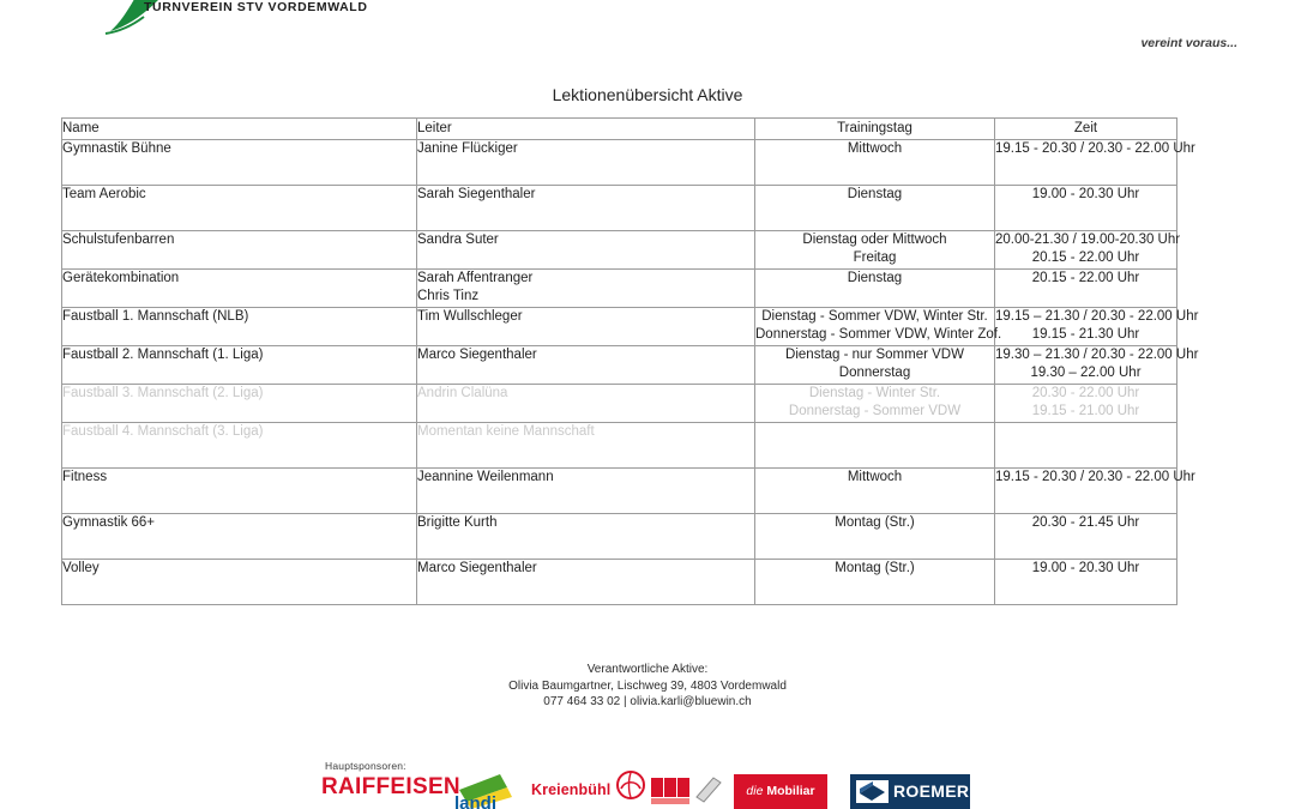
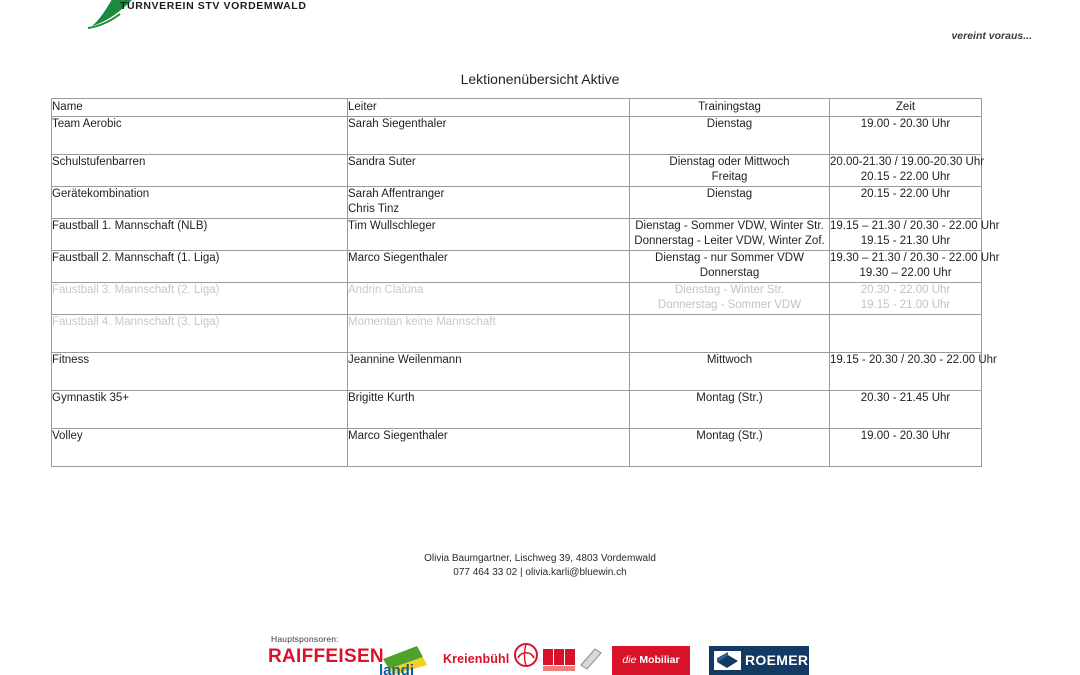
  TURNVEREIN STV VORDEMWALD
  vereint voraus...
  Lektionenübersicht Aktive
  Name	Leiter	Trainingstag	Zeit
- Gymnastik Bühne	Janine Flückiger	Mittwoch	19.15 - 20.30 / 20.30 - 22.00 Uhr
  Team Aerobic	Sarah Siegenthaler	Dienstag	19.00 - 20.30 Uhr
  Schulstufenbarren	Sandra Suter	Dienstag oder MittwochFreitag	20.00-21.30 / 19.00-20.30 Uhr20.15 - 22.00 Uhr
  Gerätekombination	Sarah AffentrangerChris Tinz	Dienstag	20.15 - 22.00 Uhr
- Faustball 1. Mannschaft (NLB)	Tim Wullschleger	Dienstag - Sommer VDW, Winter Str.Donnerstag - Sommer VDW, Winter Zof.	19.15 – 21.30 / 20.30 - 22.00 Uhr19.15 - 21.30 Uhr
+ Faustball 1. Mannschaft (NLB)	Tim Wullschleger	Dienstag - Sommer VDW, Winter Str.Donnerstag - Leiter VDW, Winter Zof.	19.15 – 21.30 / 20.30 - 22.00 Uhr19.15 - 21.30 Uhr
  Faustball 2. Mannschaft (1. Liga)	Marco Siegenthaler	Dienstag - nur Sommer VDWDonnerstag	19.30 – 21.30 / 20.30 - 22.00 Uhr19.30 – 22.00 Uhr
  Faustball 3. Mannschaft (2. Liga)	Andrin Clalüna	Dienstag - Winter Str.Donnerstag - Sommer VDW	20.30 - 22.00 Uhr19.15 - 21.00 Uhr
  Faustball 4. Mannschaft (3. Liga)	Momentan keine Mannschaft
  Fitness	Jeannine Weilenmann	Mittwoch	19.15 - 20.30 / 20.30 - 22.00 Uhr
- Gymnastik 66+	Brigitte Kurth	Montag (Str.)	20.30 - 21.45 Uhr
+ Gymnastik 35+	Brigitte Kurth	Montag (Str.)	20.30 - 21.45 Uhr
  Volley	Marco Siegenthaler	Montag (Str.)	19.00 - 20.30 Uhr
- Verantwortliche Aktive:
  Olivia Baumgartner, Lischweg 39, 4803 Vordemwald
  077 464 33 02 | olivia.karli@bluewin.ch
  Hauptsponsoren:
  RAIFFEISEN
  landi
  Kreienbühl
  die Mobiliar
  ROEMER
